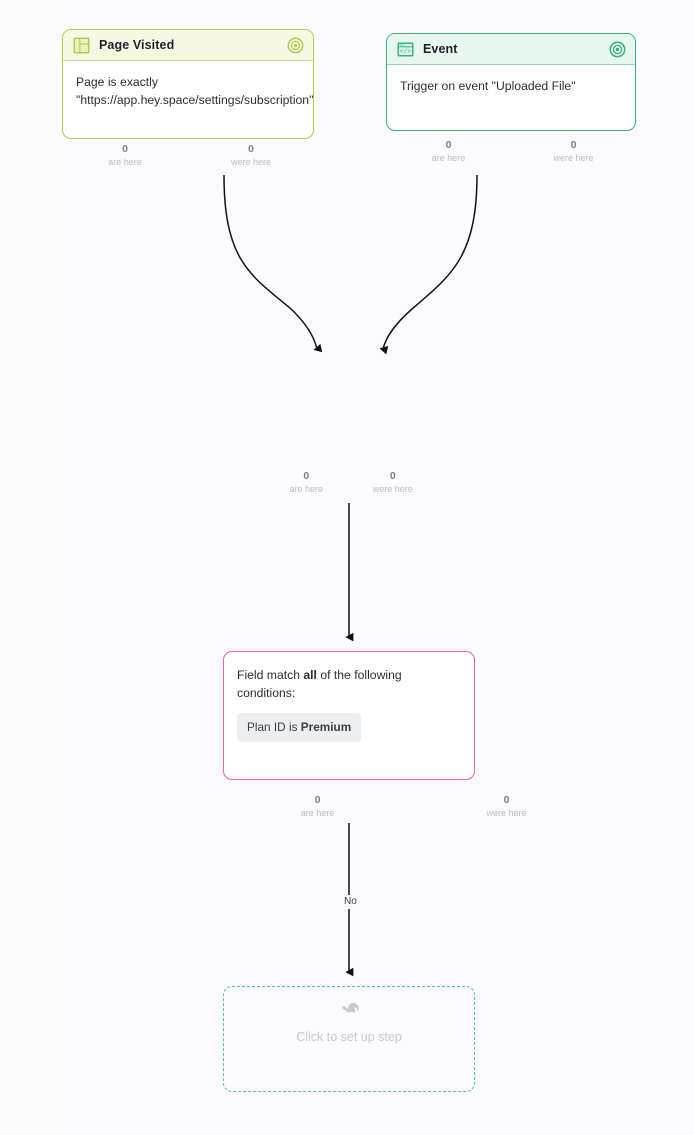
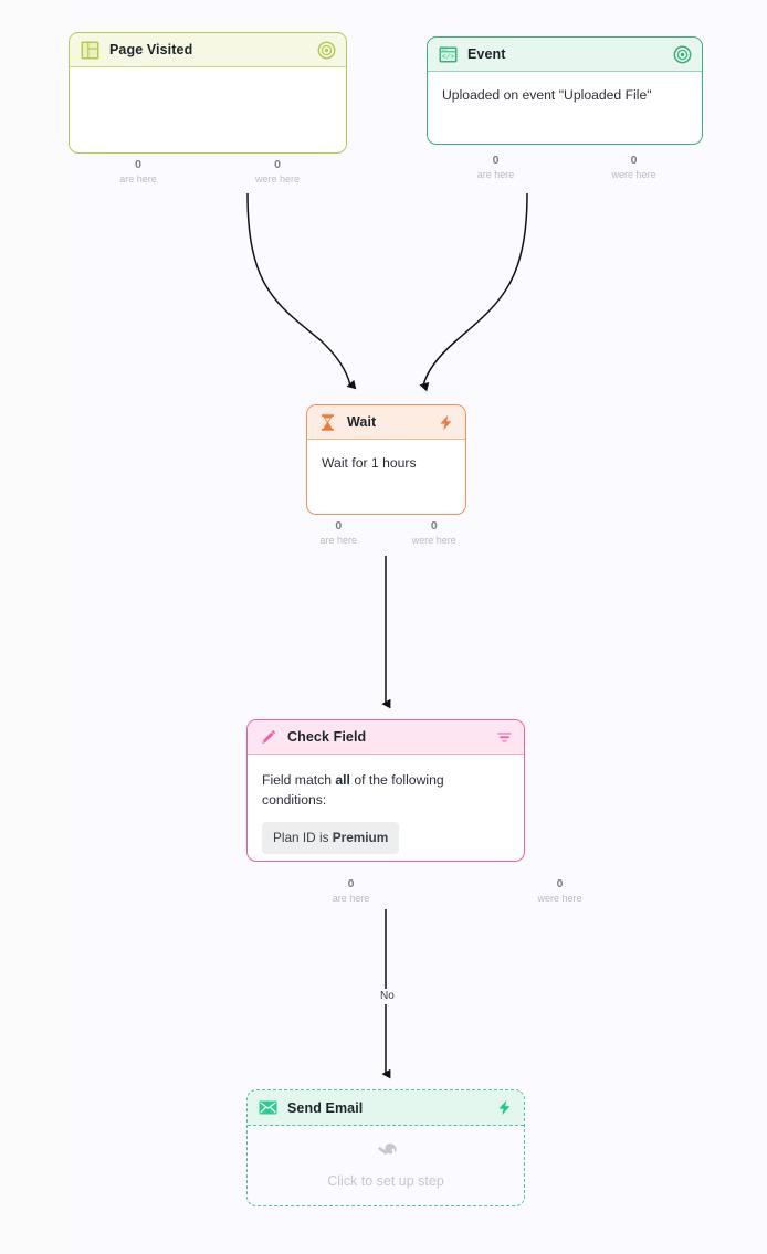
  No
  Page Visited
- Page is exactly
- "https://app.hey.space/settings/subscription"
  0
  are here
  0
  were here
  Event
- Trigger on event "Uploaded File"
+ Uploaded on event "Uploaded File"
  0
  are here
  0
  were here
+ Wait
+ Wait for 1 hours
  0
  are here
  0
  were here
+ Check Field
  Field match all of the following conditions:
  Plan ID is Premium
  0
  are here
  0
  were here
+ Send Email
  Click to set up step
